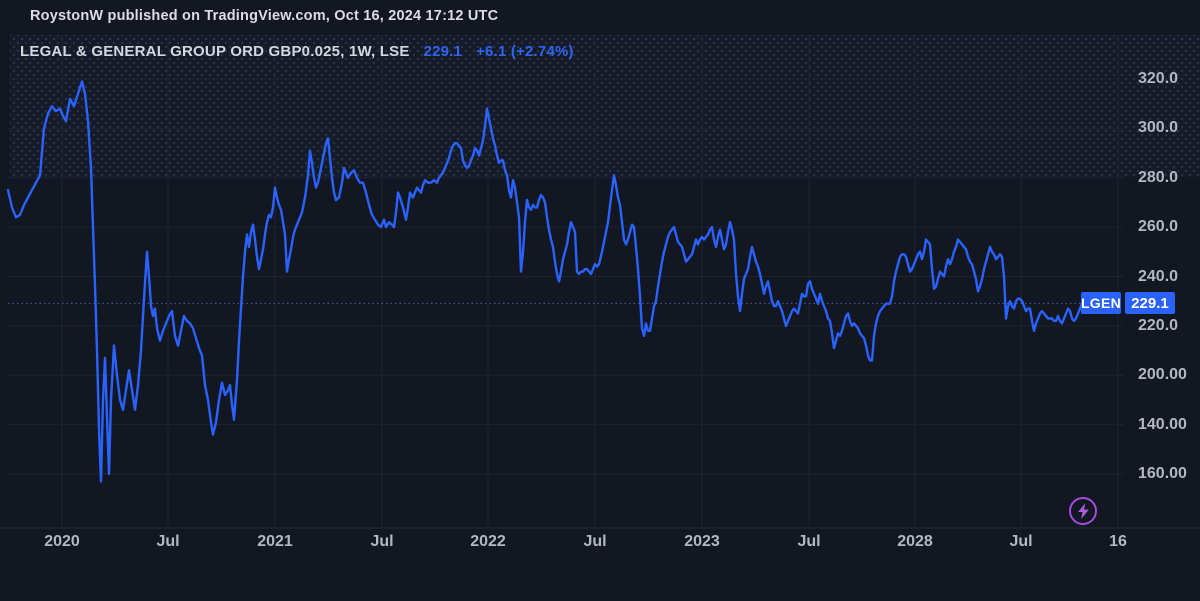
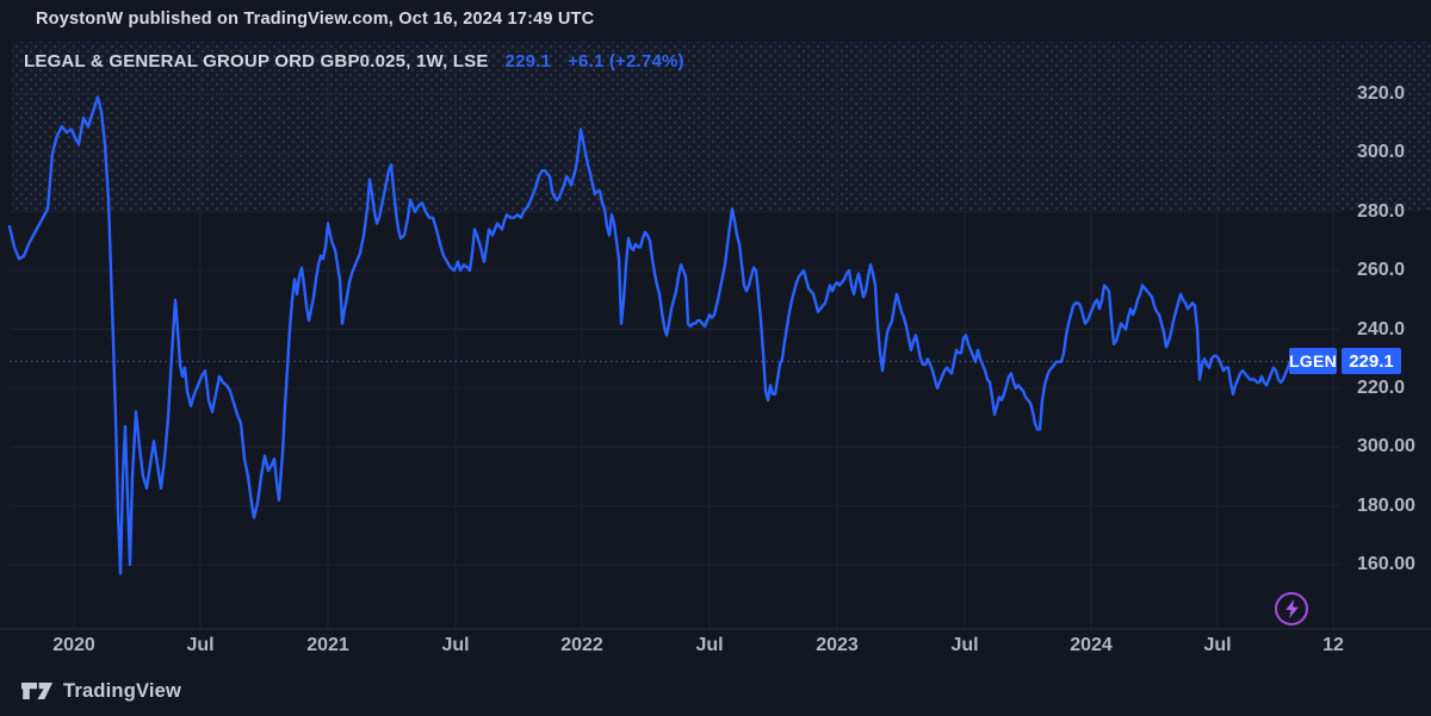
- RoystonW published on TradingView.com, Oct 16, 2024 17:12 UTC
+ RoystonW published on TradingView.com, Oct 16, 2024 17:49 UTC
  LEGAL & GENERAL GROUP ORD GBP0.025, 1W, LSE
  229.1
  +6.1 (+2.74%)
  LGEN
  229.1
+ TradingView
  320.0
  300.0
  280.0
  260.0
  240.0
  220.0
- 200.00
+ 300.00
- 140.00
+ 180.00
  160.00
  2020
  Jul
  2021
  Jul
  2022
  Jul
  2023
  Jul
- 2028
+ 2024
  Jul
- 16
+ 12
